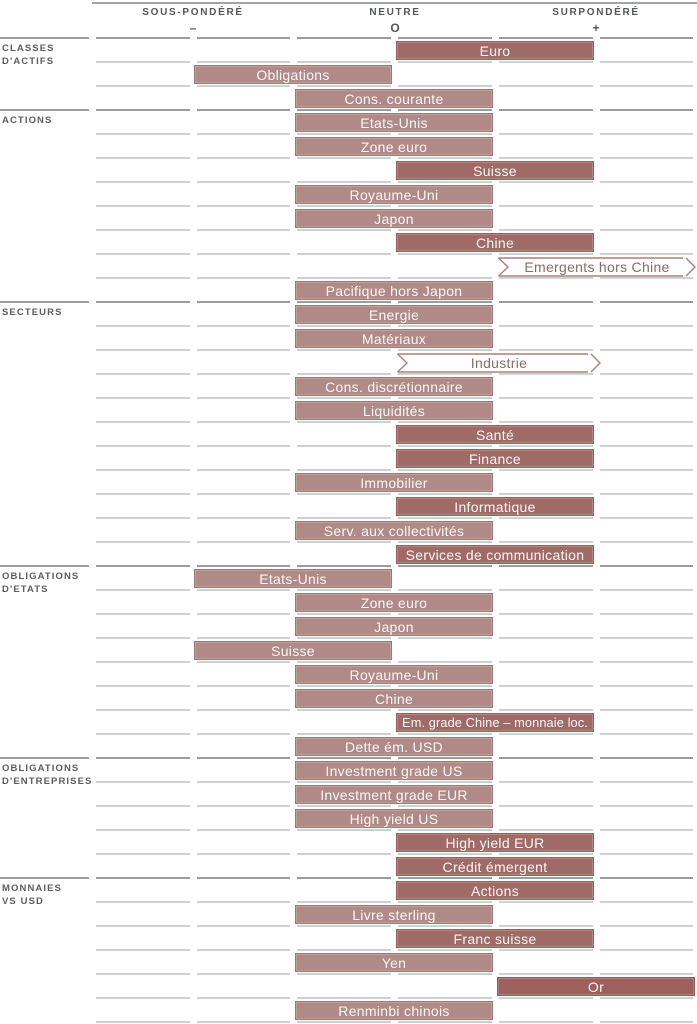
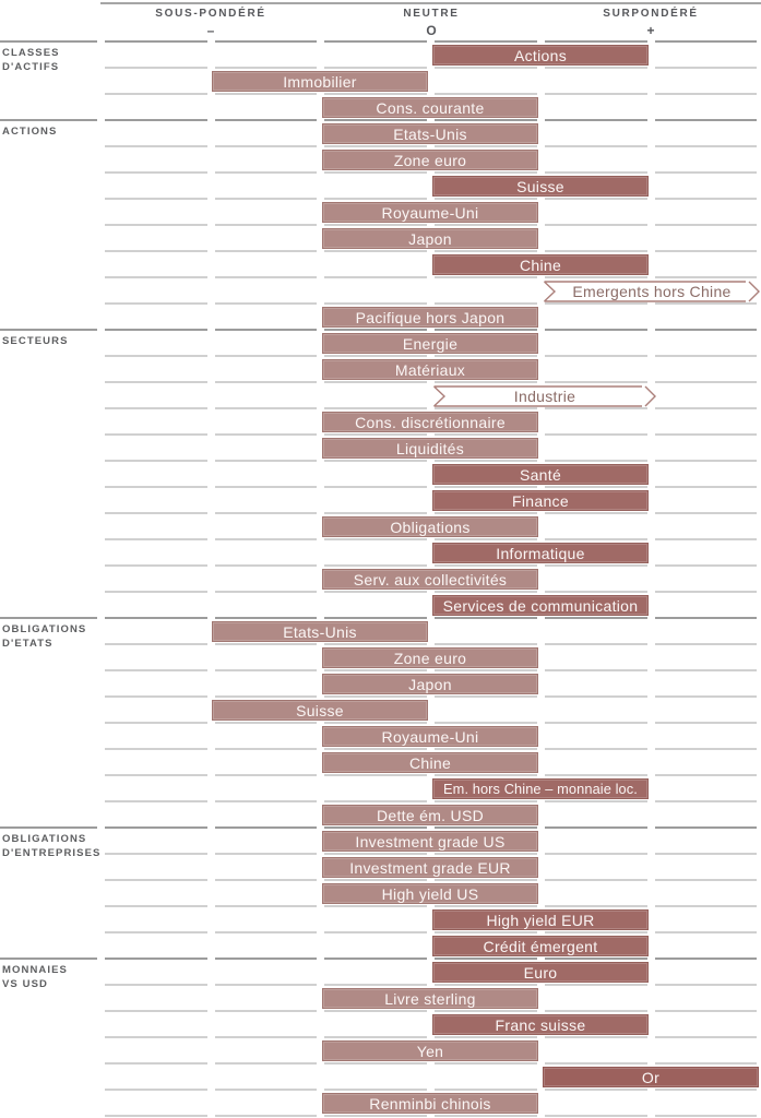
  SOUS-PONDÉRÉ
  NEUTRE
  SURPONDÉRÉ
  –
  O
  +
  CLASSES
  D'ACTIFS
- Euro
+ Actions
- Obligations
+ Immobilier
  Cons. courante
  ACTIONS
  Etats-Unis
  Zone euro
  Suisse
  Royaume-Uni
  Japon
  Chine
  Emergents hors Chine
  Pacifique hors Japon
  SECTEURS
  Energie
  Matériaux
  Industrie
  Cons. discrétionnaire
  Liquidités
  Santé
  Finance
- Immobilier
+ Obligations
  Informatique
  Serv. aux collectivités
  Services de communication
  OBLIGATIONS
  D'ETATS
  Etats-Unis
  Zone euro
  Japon
  Suisse
  Royaume-Uni
  Chine
- Em. grade Chine – monnaie loc.
+ Em. hors Chine – monnaie loc.
  Dette ém. USD
  OBLIGATIONS
  D'ENTREPRISES
  Investment grade US
  Investment grade EUR
  High yield US
  High yield EUR
  Crédit émergent
  MONNAIES
  VS USD
- Actions
+ Euro
  Livre sterling
  Franc suisse
  Yen
  Or
  Renminbi chinois
